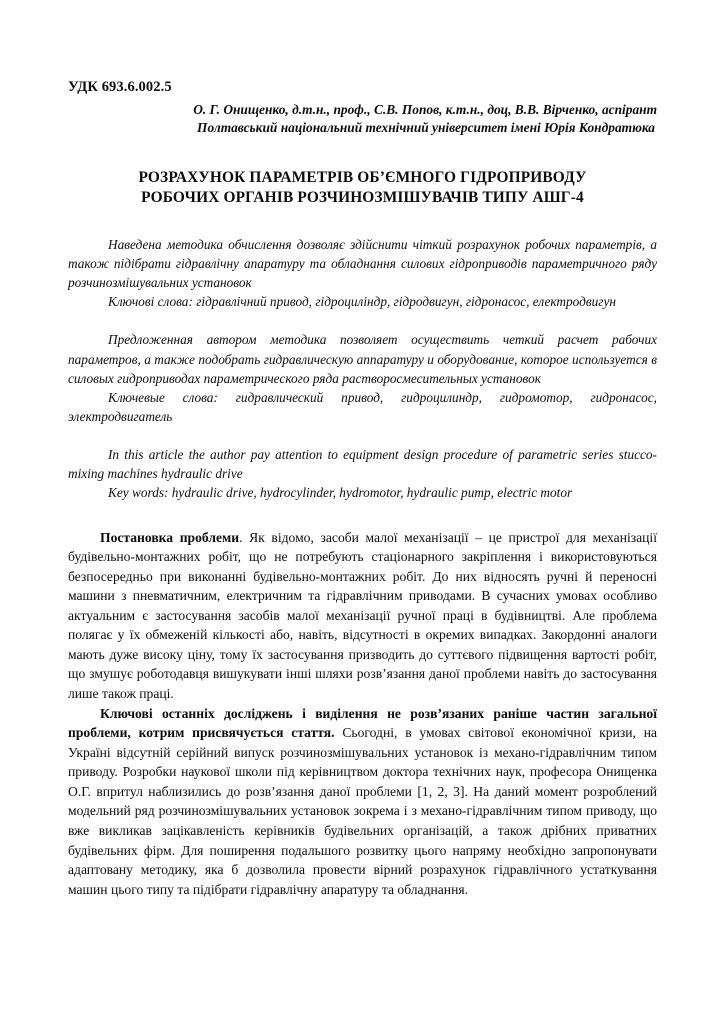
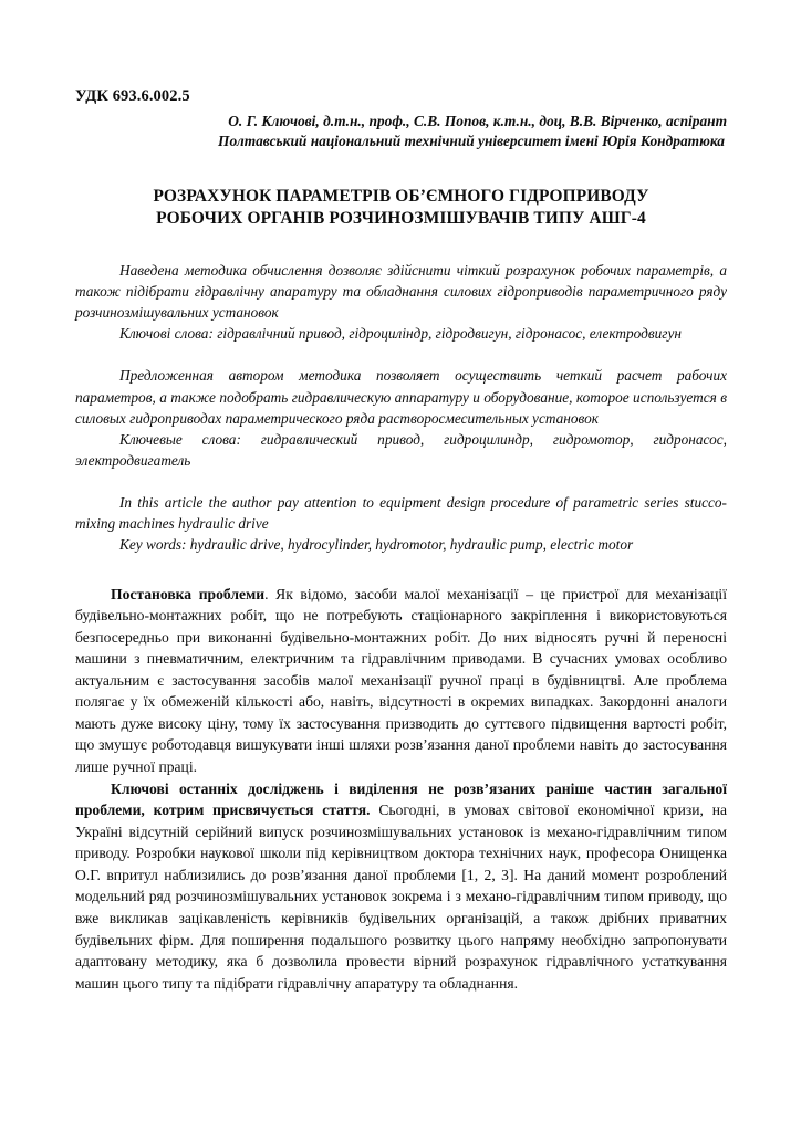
  УДК 693.6.002.5
- О. Г. Онищенко, д.т.н., проф., С.В. Попов, к.т.н., доц, В.В. Вірченко, аспірант
+ О. Г. Ключові, д.т.н., проф., С.В. Попов, к.т.н., доц, В.В. Вірченко, аспірант
  Полтавський національний технічний університет імені Юрія Кондратюка
  РОЗРАХУНОК ПАРАМЕТРІВ ОБ’ЄМНОГО ГІДРОПРИВОДУ
  РОБОЧИХ ОРГАНІВ РОЗЧИНОЗМІШУВАЧІВ ТИПУ АШГ-4
  Наведена методика обчислення дозволяє здійснити чіткий розрахунок робочих параметрів, а також підібрати гідравлічну апаратуру та обладнання силових гідроприводів параметричного ряду розчинозмішувальних установок
  Ключові слова: гідравлічний привод, гідроциліндр, гідродвигун, гідронасос, електродвигун
  Предложенная автором методика позволяет осуществить четкий расчет рабочих параметров, а также подобрать гидравлическую аппаратуру и оборудование, которое используется в силовых гидроприводах параметрического ряда растворосмесительных установок
  Ключевые слова: гидравлический привод, гидроцилиндр, гидромотор, гидронасос, электродвигатель
  In this article the author pay attention to equipment design procedure of parametric series stucco-mixing machines hydraulic drive
  Key words: hydraulic drive, hydrocylinder, hydromotor, hydraulic pump, electric motor
- Постановка проблеми. Як відомо, засоби малої механізації – це пристрої для механізації будівельно-монтажних робіт, що не потребують стаціонарного закріплення і використовуються безпосередньо при виконанні будівельно-монтажних робіт. До них відносять ручні й переносні машини з пневматичним, електричним та гідравлічним приводами. В сучасних умовах особливо актуальним є застосування засобів малої механізації ручної праці в будівництві. Але проблема полягає у їх обмеженій кількості або, навіть, відсутності в окремих випадках. Закордонні аналоги мають дуже високу ціну, тому їх застосування призводить до суттєвого підвищення вартості робіт, що змушує роботодавця вишукувати інші шляхи розв’язання даної проблеми навіть до застосування лише також праці.
+ Постановка проблеми. Як відомо, засоби малої механізації – це пристрої для механізації будівельно-монтажних робіт, що не потребують стаціонарного закріплення і використовуються безпосередньо при виконанні будівельно-монтажних робіт. До них відносять ручні й переносні машини з пневматичним, електричним та гідравлічним приводами. В сучасних умовах особливо актуальним є застосування засобів малої механізації ручної праці в будівництві. Але проблема полягає у їх обмеженій кількості або, навіть, відсутності в окремих випадках. Закордонні аналоги мають дуже високу ціну, тому їх застосування призводить до суттєвого підвищення вартості робіт, що змушує роботодавця вишукувати інші шляхи розв’язання даної проблеми навіть до застосування лише ручної праці.
  Ключові останніх досліджень і виділення не розв’язаних раніше частин загальної проблеми, котрим присвячується стаття. Сьогодні, в умовах світової економічної кризи, на Україні відсутній серійний випуск розчинозмішувальних установок із механо-гідравлічним типом приводу. Розробки наукової школи під керівництвом доктора технічних наук, професора Онищенка О.Г. впритул наблизились до розв’язання даної проблеми [1, 2, 3]. На даний момент розроблений модельний ряд розчинозмішувальних установок зокрема і з механо-гідравлічним типом приводу, що вже викликав зацікавленість керівників будівельних організацій, а також дрібних приватних будівельних фірм. Для поширення подальшого розвитку цього напряму необхідно запропонувати адаптовану методику, яка б дозволила провести вірний розрахунок гідравлічного устаткування машин цього типу та підібрати гідравлічну апаратуру та обладнання.
